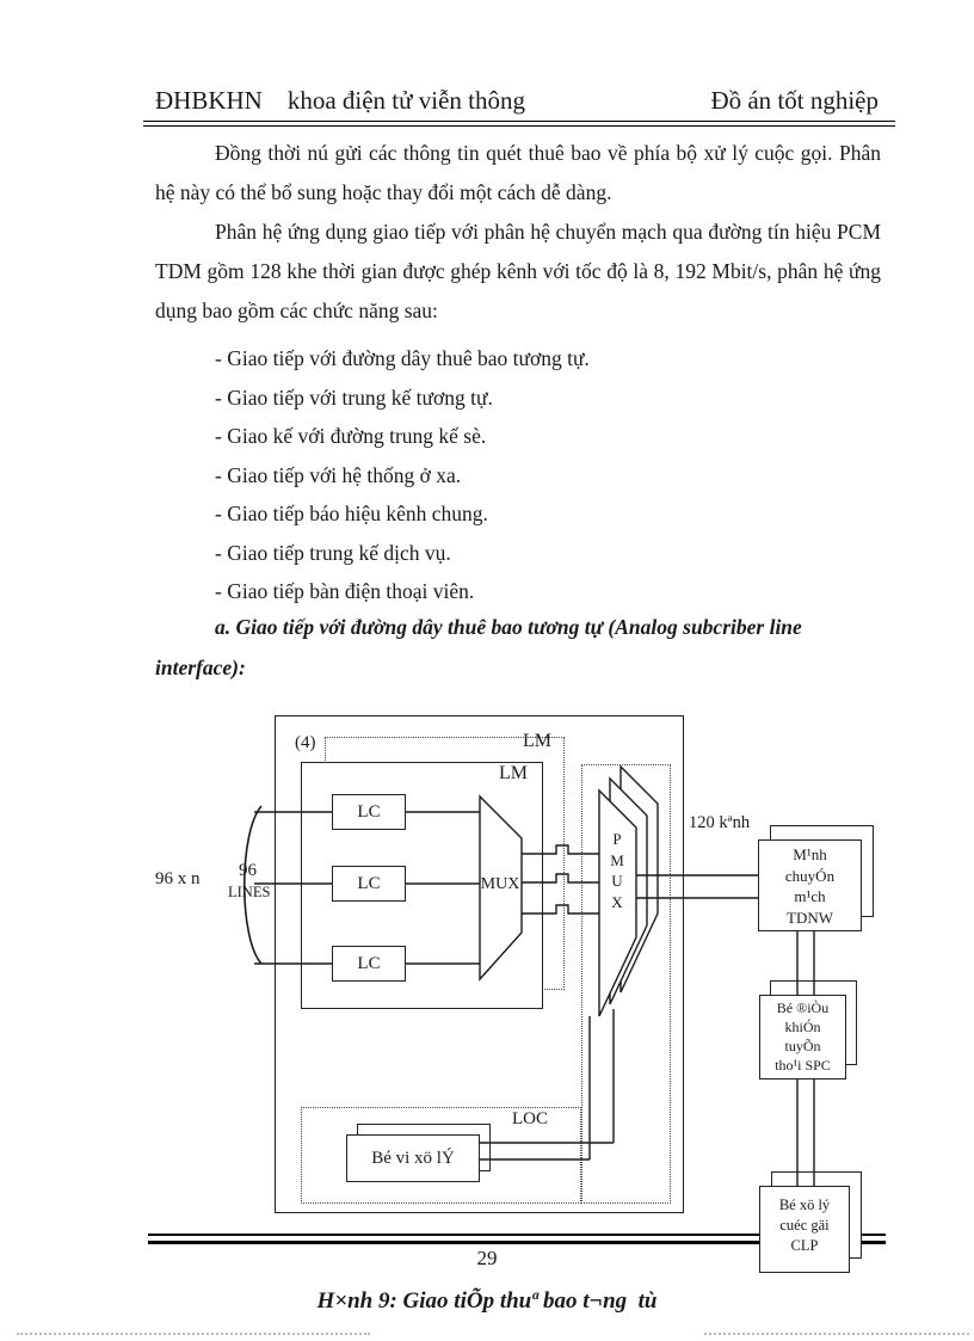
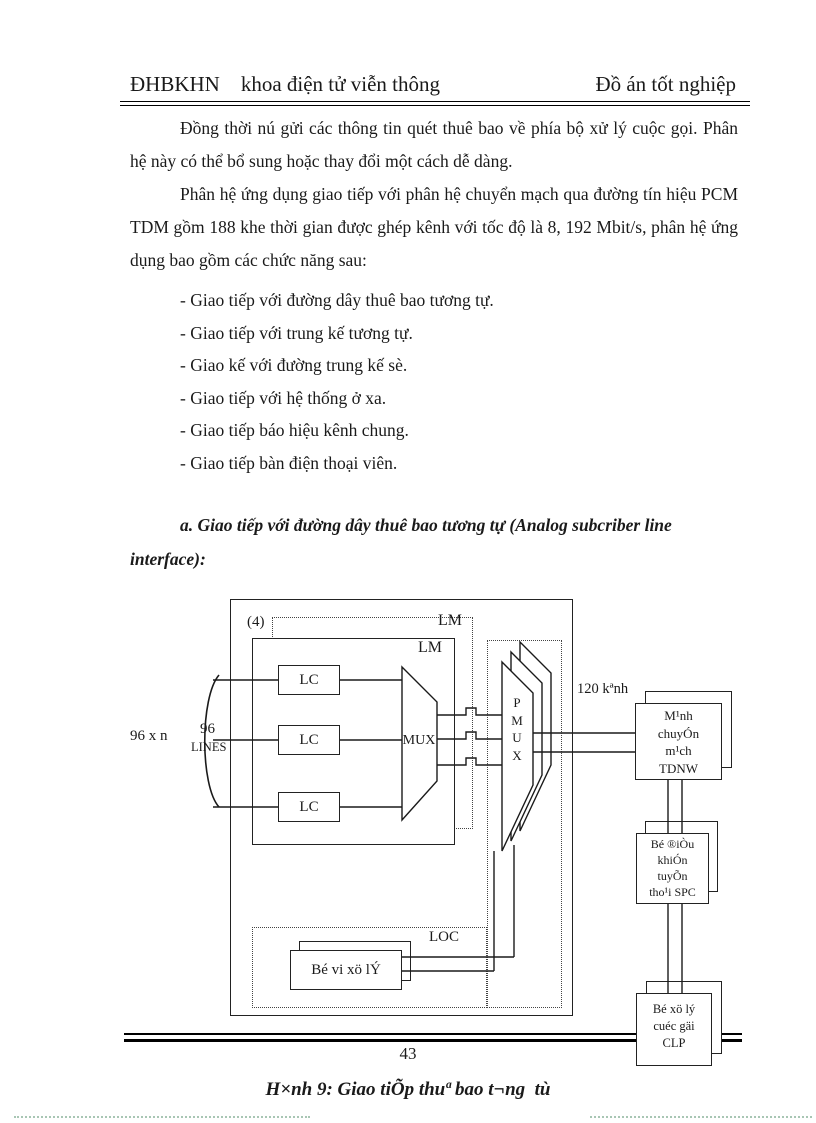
  ĐHBKHN khoa điện tử viễn thông
  Đồ án tốt nghiệp
  Đồng thời nú gửi các thông tin quét thuê bao về phía bộ xử lý cuộc gọi. Phân hệ này có thể bổ sung hoặc thay đổi một cách dễ dàng.
- Phân hệ ứng dụng giao tiếp với phân hệ chuyển mạch qua đường tín hiệu PCM TDM gồm 128 khe thời gian được ghép kênh với tốc độ là 8, 192 Mbit/s, phân hệ ứng dụng bao gồm các chức năng sau:
+ Phân hệ ứng dụng giao tiếp với phân hệ chuyển mạch qua đường tín hiệu PCM TDM gồm 188 khe thời gian được ghép kênh với tốc độ là 8, 192 Mbit/s, phân hệ ứng dụng bao gồm các chức năng sau:
  - Giao tiếp với đường dây thuê bao tương tự.
  - Giao tiếp với trung kế tương tự.
  - Giao kế với đường trung kế sè.
  - Giao tiếp với hệ thống ở xa.
  - Giao tiếp báo hiệu kênh chung.
- - Giao tiếp trung kế dịch vụ.
  - Giao tiếp bàn điện thoại viên.
  a. Giao tiếp với đường dây thuê bao tương tự (Analog subcriber line
  interface):
  LC
  LC
  LC
  Bé vi xö lÝ
  M¹nh
  chuyÓn
  m¹ch
  TDNW
  Bé ®iÒu
  khiÓn
  tuyÕn
  tho¹i SPC
  Bé xö lý
  cuéc gäi
  CLP
  (4)
  LM
  LM
  MUX
  P
  M
  U
  X
  96 x n
  96
  LINES
  120 kªnh
  LOC
- 29
+ 43
  H×nh 9: Giao tiÕp thuª bao t¬ng tù
